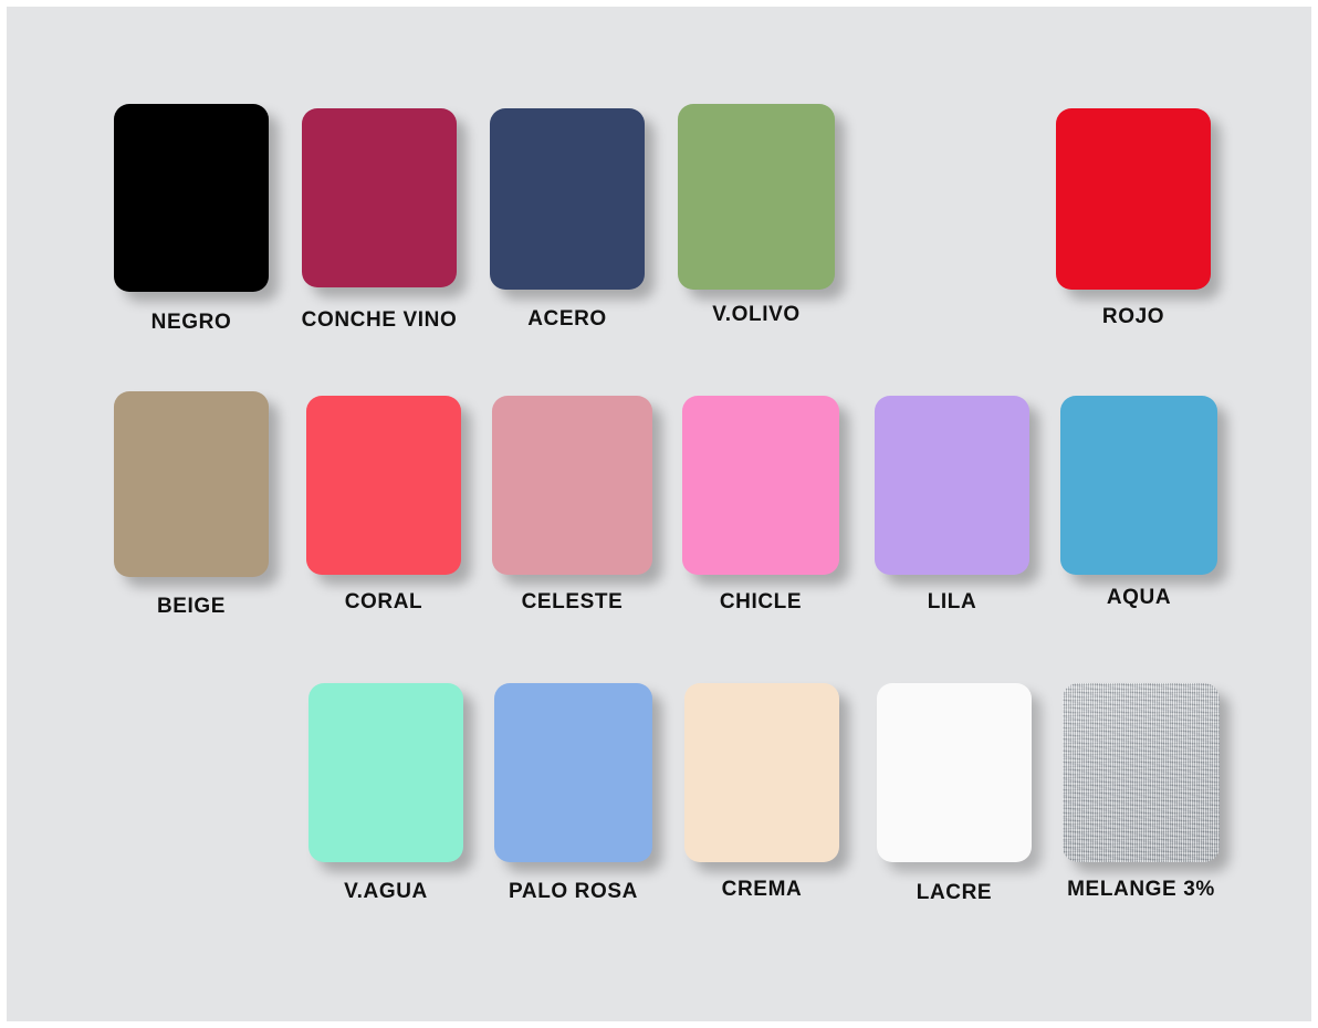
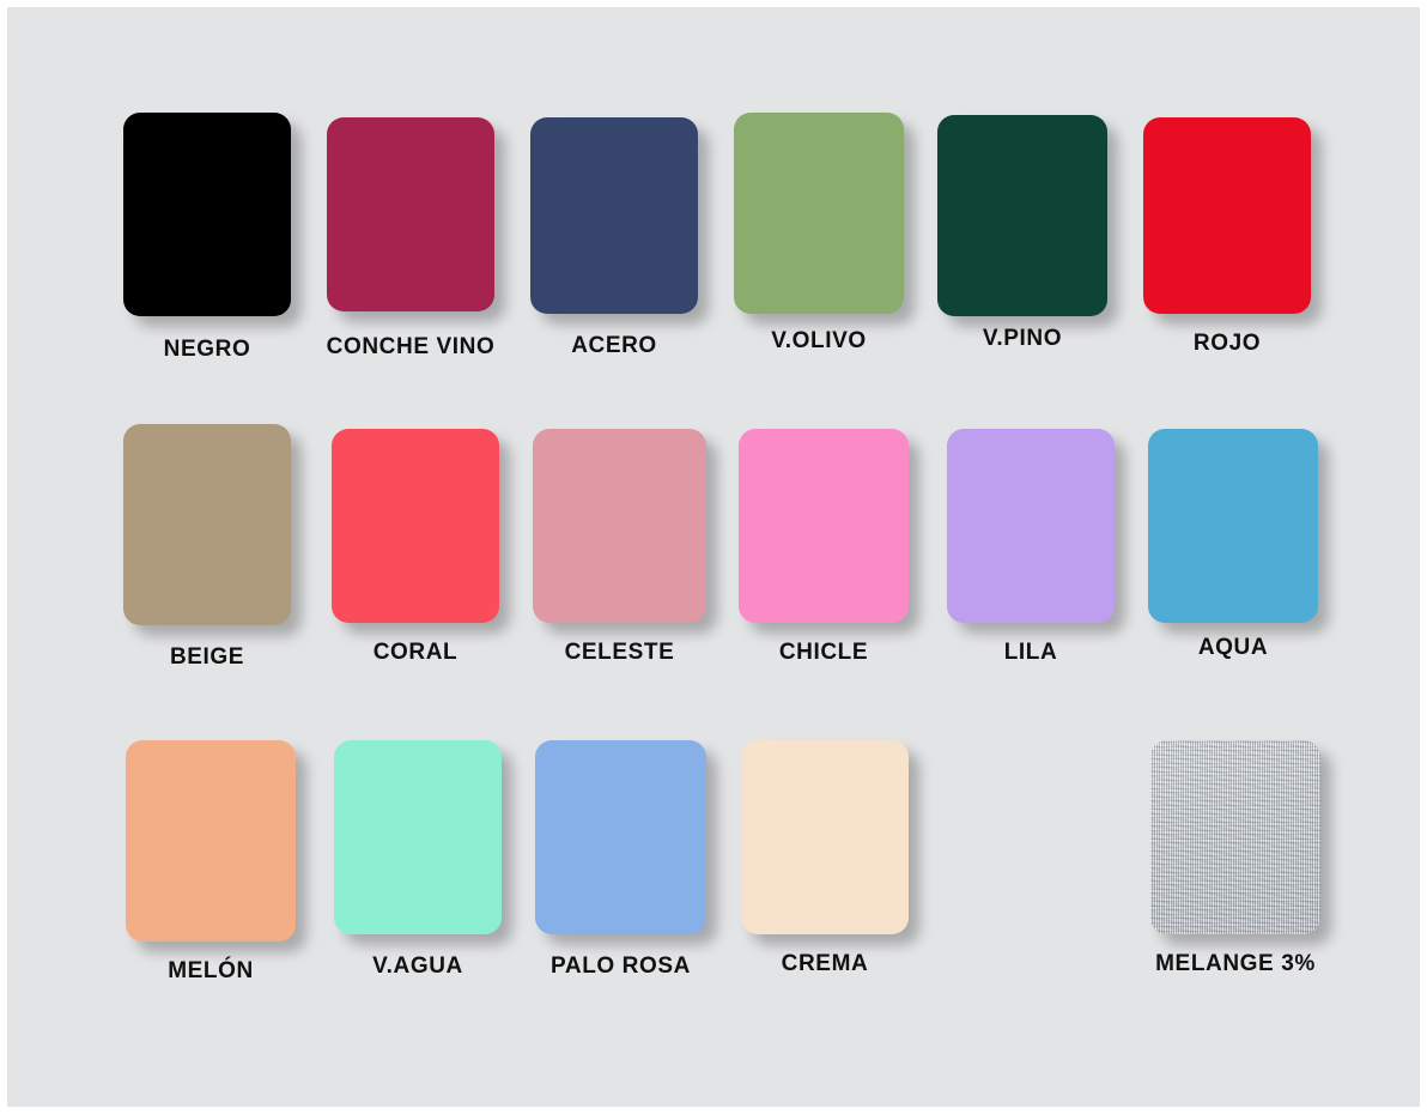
  NEGRO
  CONCHE VINO
  ACERO
  V.OLIVO
+ V.PINO
  ROJO
  BEIGE
  CORAL
  CELESTE
  CHICLE
  LILA
  AQUA
+ MELÓN
  V.AGUA
  PALO ROSA
  CREMA
- LACRE
  MELANGE 3%
